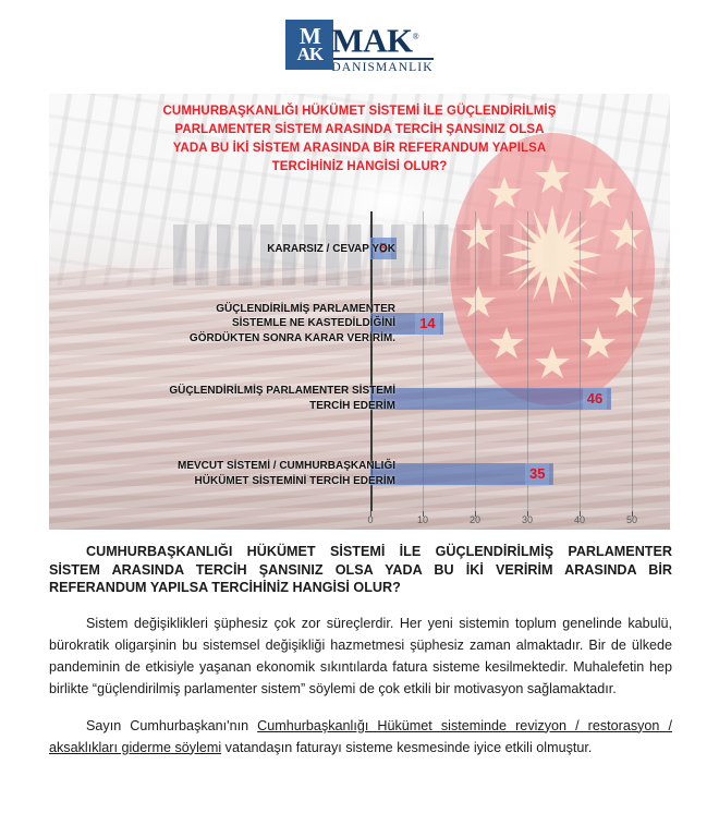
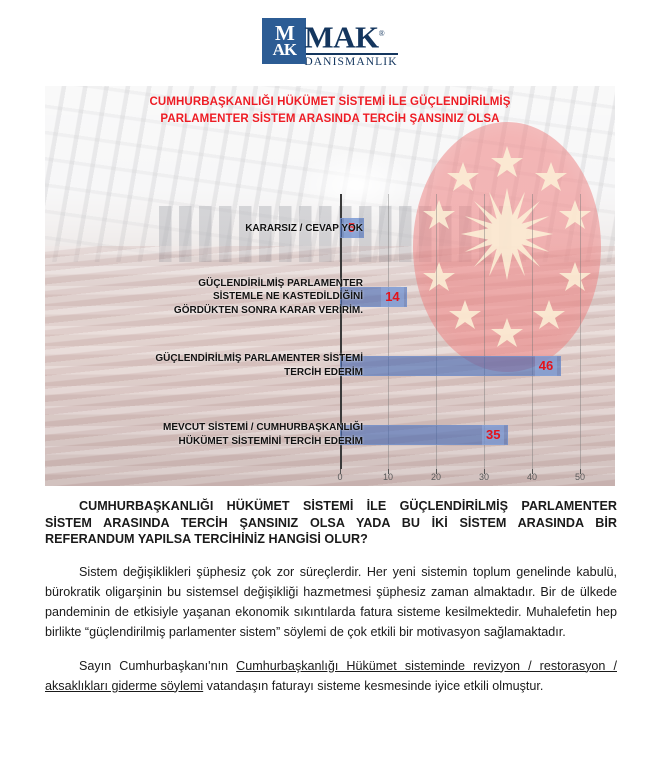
  M
  AK
  MAK®
  DANISMANLIK
  CUMHURBAŞKANLIĞI HÜKÜMET SİSTEMİ İLE GÜÇLENDİRİLMİŞ
  PARLAMENTER SİSTEM ARASINDA TERCİH ŞANSINIZ OLSA
- YADA BU İKİ SİSTEM ARASINDA BİR REFERANDUM YAPILSA
- TERCİHİNİZ HANGİSİ OLUR?
  0
  10
  20
  30
  40
  50
  5
  14
  46
  35
  KARARSIZ / CEVAP YOK
  GÜÇLENDİRİLMİŞ PARLAMENTER
  SİSTEMLE NE KASTEDİLDİĞİNİ
  GÖRDÜKTEN SONRA KARAR VERİRİM.
  GÜÇLENDİRİLMİŞ PARLAMENTER SİSTEMİ
  TERCİH EDERİM
  MEVCUT SİSTEMİ / CUMHURBAŞKANLIĞI
  HÜKÜMET SİSTEMİNİ TERCİH EDERİM
- CUMHURBAŞKANLIĞI HÜKÜMET SİSTEMİ İLE GÜÇLENDİRİLMİŞ PARLAMENTER SİSTEM ARASINDA TERCİH ŞANSINIZ OLSA YADA BU İKİ VERİRİM ARASINDA BİR REFERANDUM YAPILSA TERCİHİNİZ HANGİSİ OLUR?
+ CUMHURBAŞKANLIĞI HÜKÜMET SİSTEMİ İLE GÜÇLENDİRİLMİŞ PARLAMENTER SİSTEM ARASINDA TERCİH ŞANSINIZ OLSA YADA BU İKİ SİSTEM ARASINDA BİR REFERANDUM YAPILSA TERCİHİNİZ HANGİSİ OLUR?
  Sistem değişiklikleri şüphesiz çok zor süreçlerdir. Her yeni sistemin toplum genelinde kabulü, bürokratik oligarşinin bu sistemsel değişikliği hazmetmesi şüphesiz zaman almaktadır. Bir de ülkede pandeminin de etkisiyle yaşanan ekonomik sıkıntılarda fatura sisteme kesilmektedir. Muhalefetin hep birlikte “güçlendirilmiş parlamenter sistem” söylemi de çok etkili bir motivasyon sağlamaktadır.
  Sayın Cumhurbaşkanı'nın Cumhurbaşkanlığı Hükümet sisteminde revizyon / restorasyon / aksaklıkları giderme söylemi vatandaşın faturayı sisteme kesmesinde iyice etkili olmuştur.
